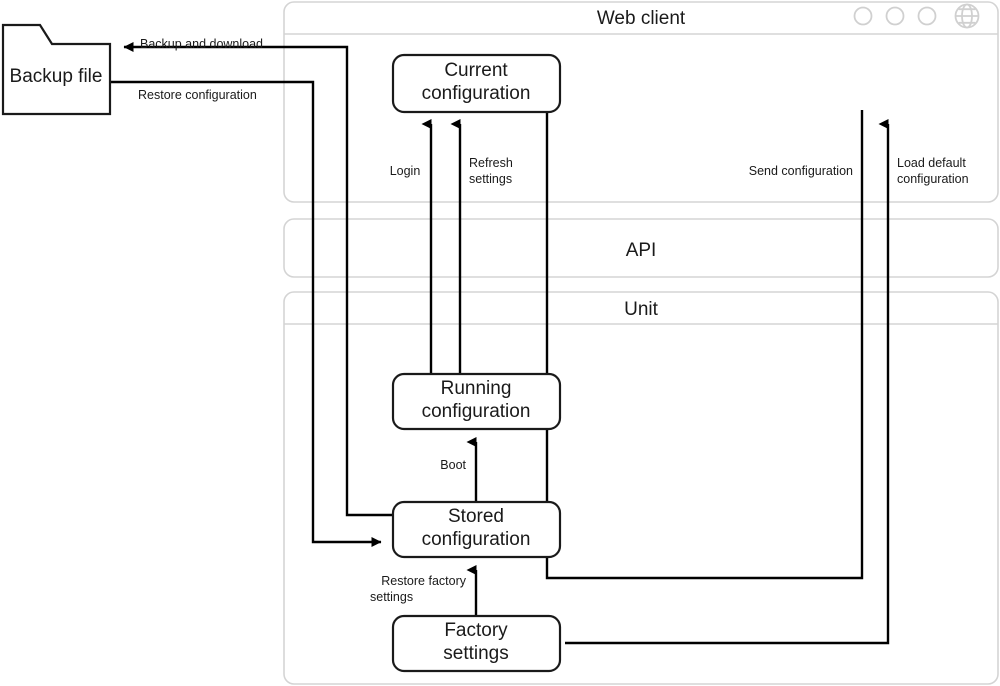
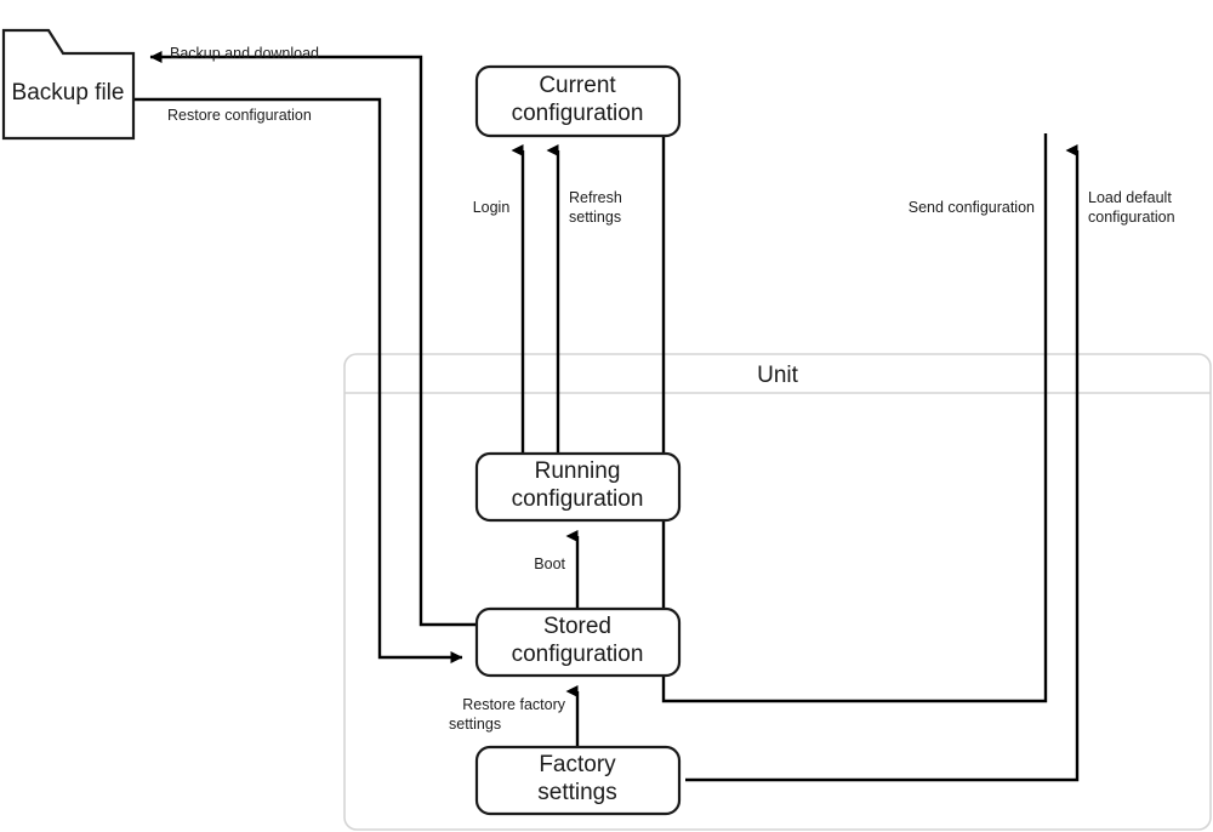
- Web client
- API
  Unit
  Backup file
  Current
  configuration
  Running
  configuration
  Stored
  configuration
  Factory
  settings
  Backup and download
  Restore configuration
  Login
  Refresh
  settings
  Send configuration
  Load default
  configuration
  Boot
  Restore factory
  settings
